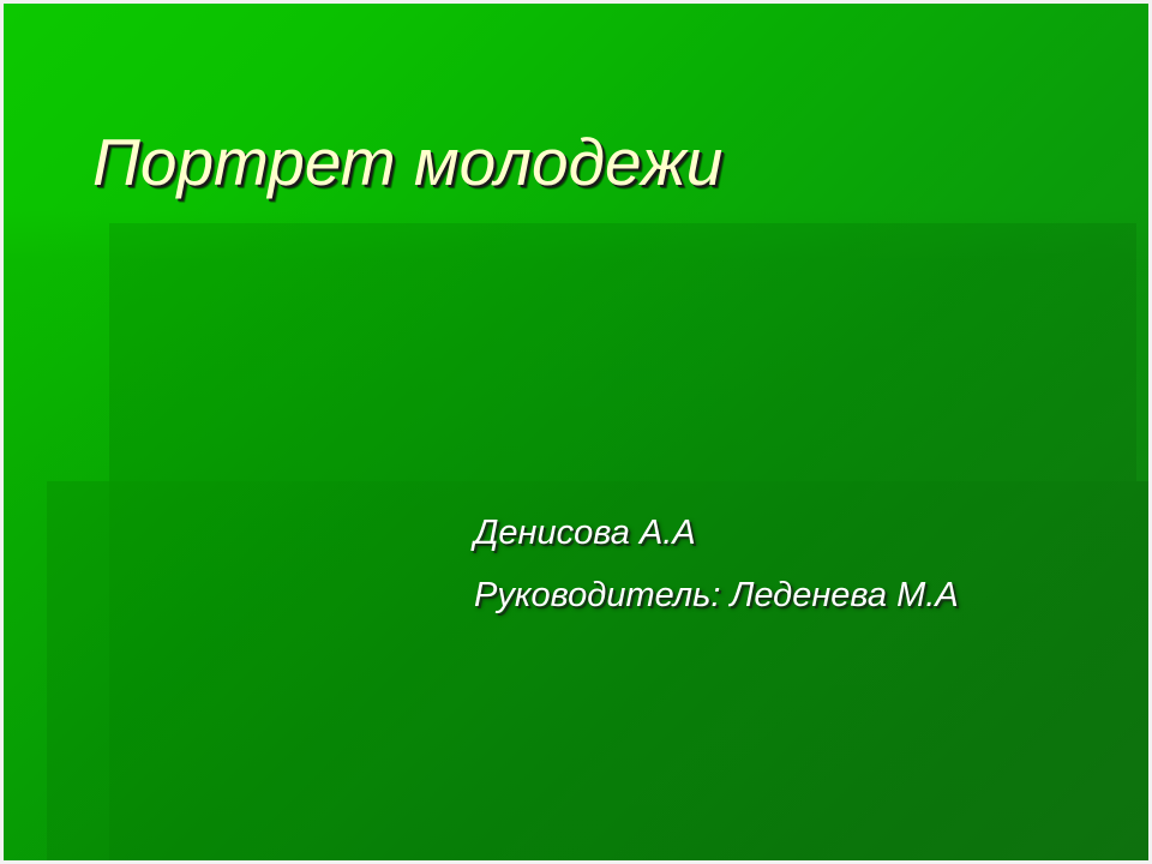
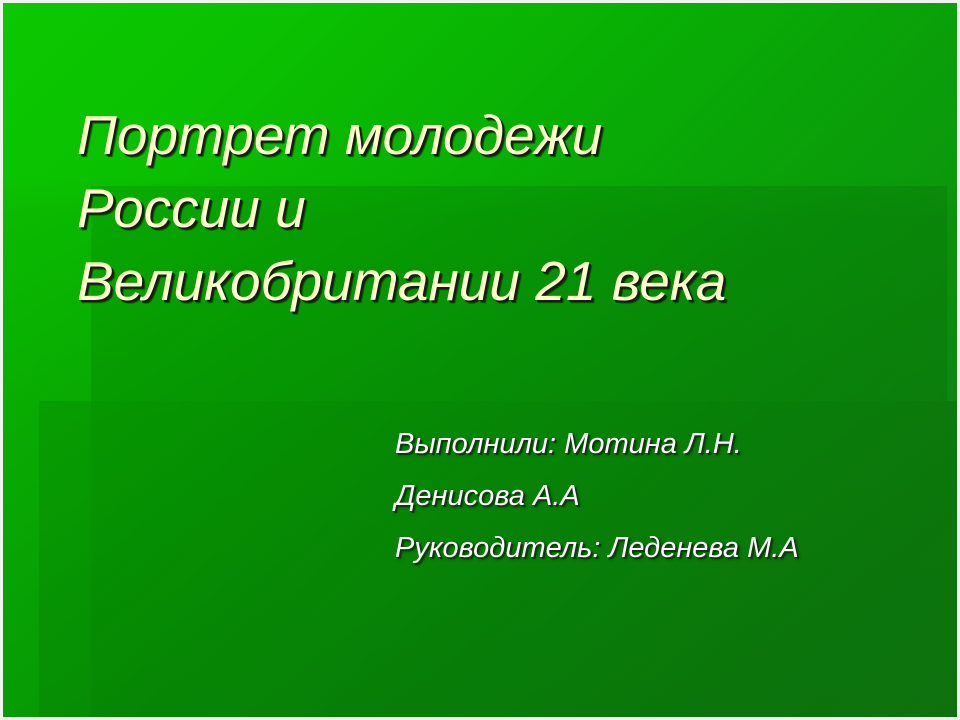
  Портрет молодежи
+ России и
+ Великобритании 21 века
+ Выполнили: Мотина Л.Н.
  Денисова А.А
  Руководитель: Леденева М.А
